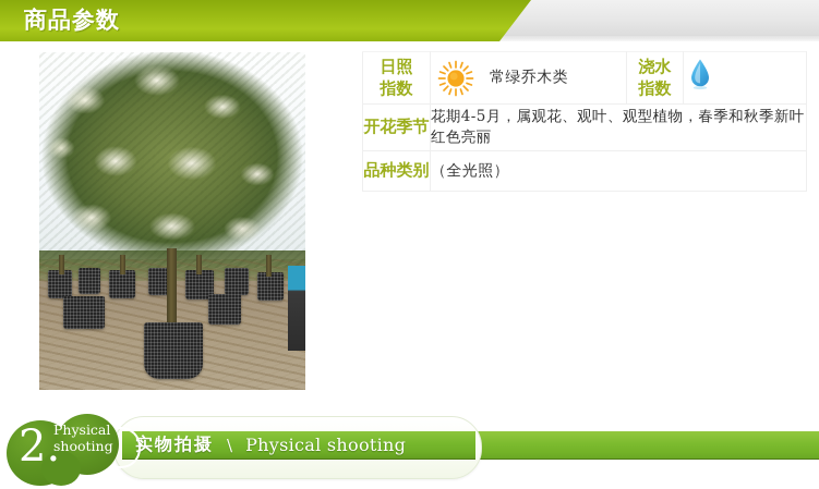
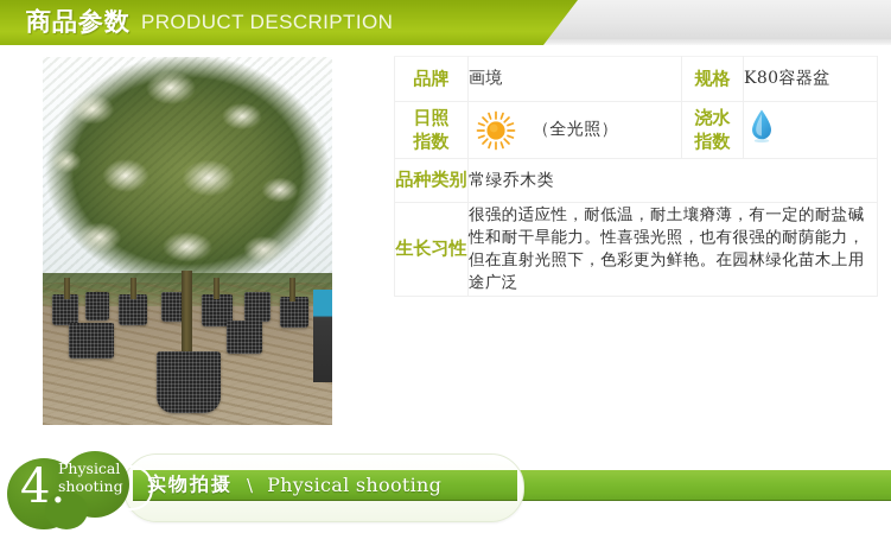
  商品参数
+ PRODUCT DESCRIPTION
+ 品牌	画境	规格	K80容器盆
- 日照 指数	常绿乔木类	浇水 指数
+ 日照 指数	（全光照）	浇水 指数
- 开花季节	花期4-5月，属观花、观叶、观型植物，春季和秋季新叶红色亮丽
- 品种类别	（全光照）
+ 品种类别	常绿乔木类
+ 生长习性	很强的适应性，耐低温，耐土壤瘠薄，有一定的耐盐碱性和耐干旱能力。性喜强光照，也有很强的耐荫能力，但在直射光照下，色彩更为鲜艳。在园林绿化苗木上用途广泛
  实物拍摄
  \
  Physical shooting
- 2.
+ 4.
  Physical
  shooting
